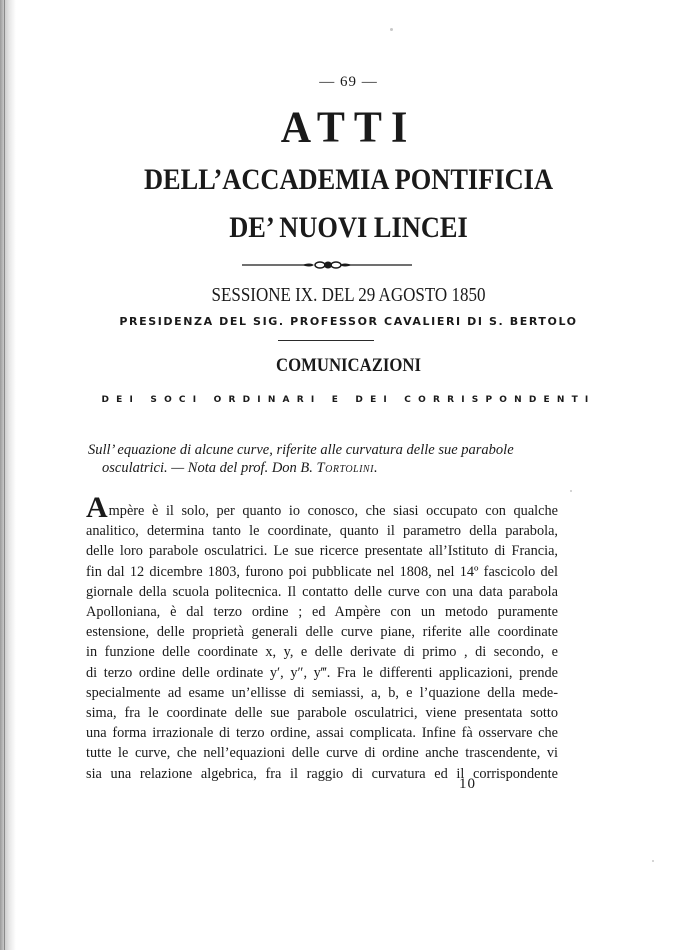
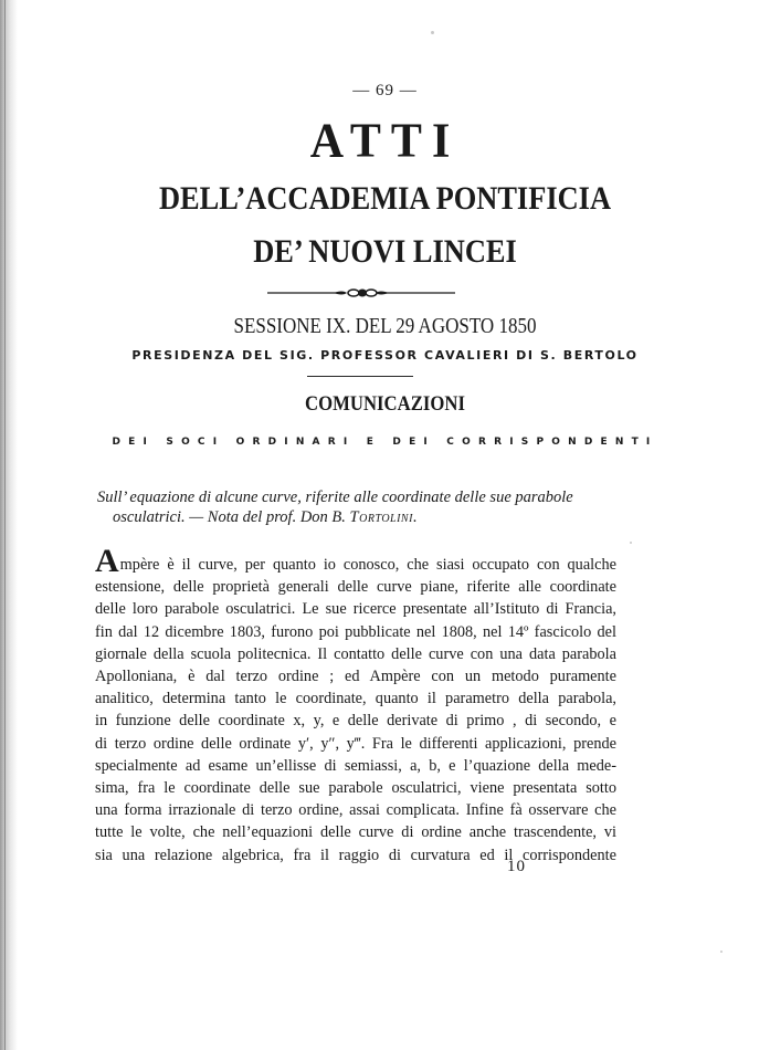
  — 69 —
  ATTI
  DELL’ACCADEMIA PONTIFICIA
  DE’ NUOVI LINCEI
  SESSIONE IX. DEL 29 AGOSTO 1850
  PRESIDENZA DEL SIG. PROFESSOR CAVALIERI DI S. BERTOLO
  COMUNICAZIONI
  DEI SOCI ORDINARI E DEI CORRISPONDENTI
- Sull’ equazione di alcune curve, riferite alle curvatura delle sue parabole
+ Sull’ equazione di alcune curve, riferite alle coordinate delle sue parabole
  osculatrici. — Nota del prof. Don B. Tortolini.
- Ampère è il solo, per quanto io conosco, che siasi occupato con qualche
+ Ampère è il curve, per quanto io conosco, che siasi occupato con qualche
- analitico, determina tanto le coordinate, quanto il parametro della parabola,
+ estensione, delle proprietà generali delle curve piane, riferite alle coordinate
  delle loro parabole osculatrici. Le sue ricerce presentate all’Istituto di Francia,
  fin dal 12 dicembre 1803, furono poi pubblicate nel 1808, nel 14º fascicolo del
  giornale della scuola politecnica. Il contatto delle curve con una data parabola
  Apolloniana, è dal terzo ordine ; ed Ampère con un metodo puramente
- estensione, delle proprietà generali delle curve piane, riferite alle coordinate
+ analitico, determina tanto le coordinate, quanto il parametro della parabola,
  in funzione delle coordinate x, y, e delle derivate di primo , di secondo, e
  di terzo ordine delle ordinate y′, y″, y‴. Fra le differenti applicazioni, prende
  specialmente ad esame un’ellisse di semiassi, a, b, e l’quazione della mede-
  sima, fra le coordinate delle sue parabole osculatrici, viene presentata sotto
  una forma irrazionale di terzo ordine, assai complicata. Infine fà osservare che
- tutte le curve, che nell’equazioni delle curve di ordine anche trascendente, vi
+ tutte le volte, che nell’equazioni delle curve di ordine anche trascendente, vi
  sia una relazione algebrica, fra il raggio di curvatura ed il corrispondente
  10
